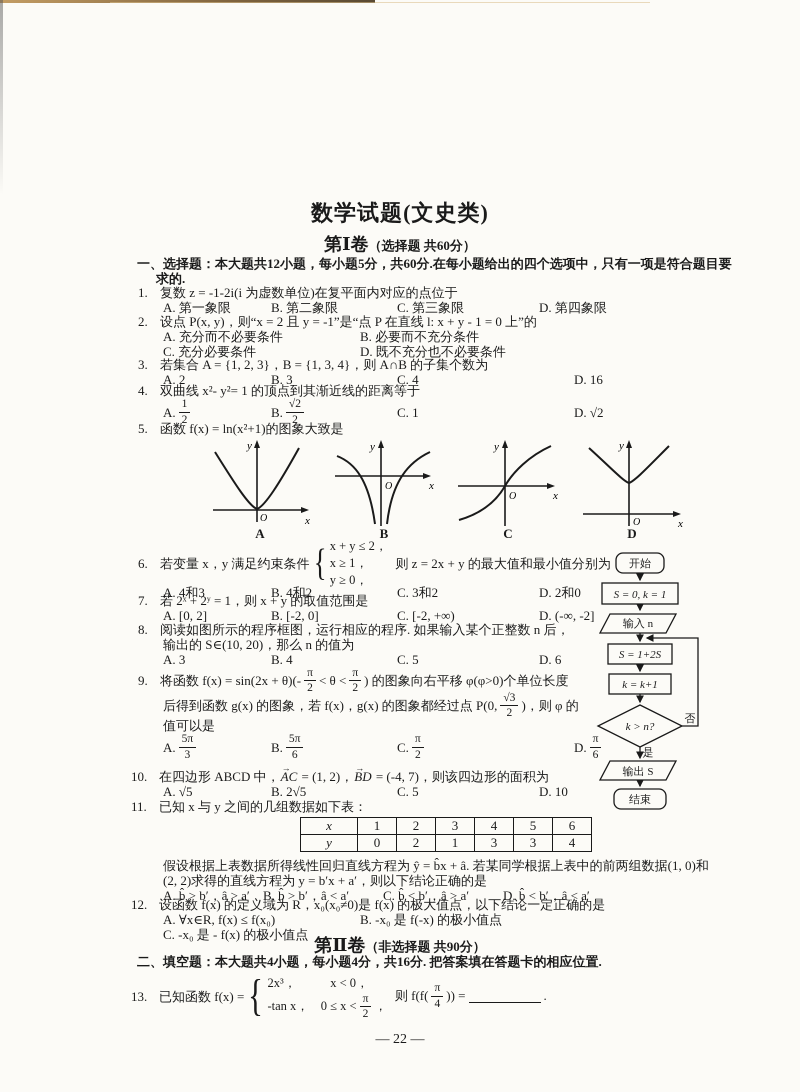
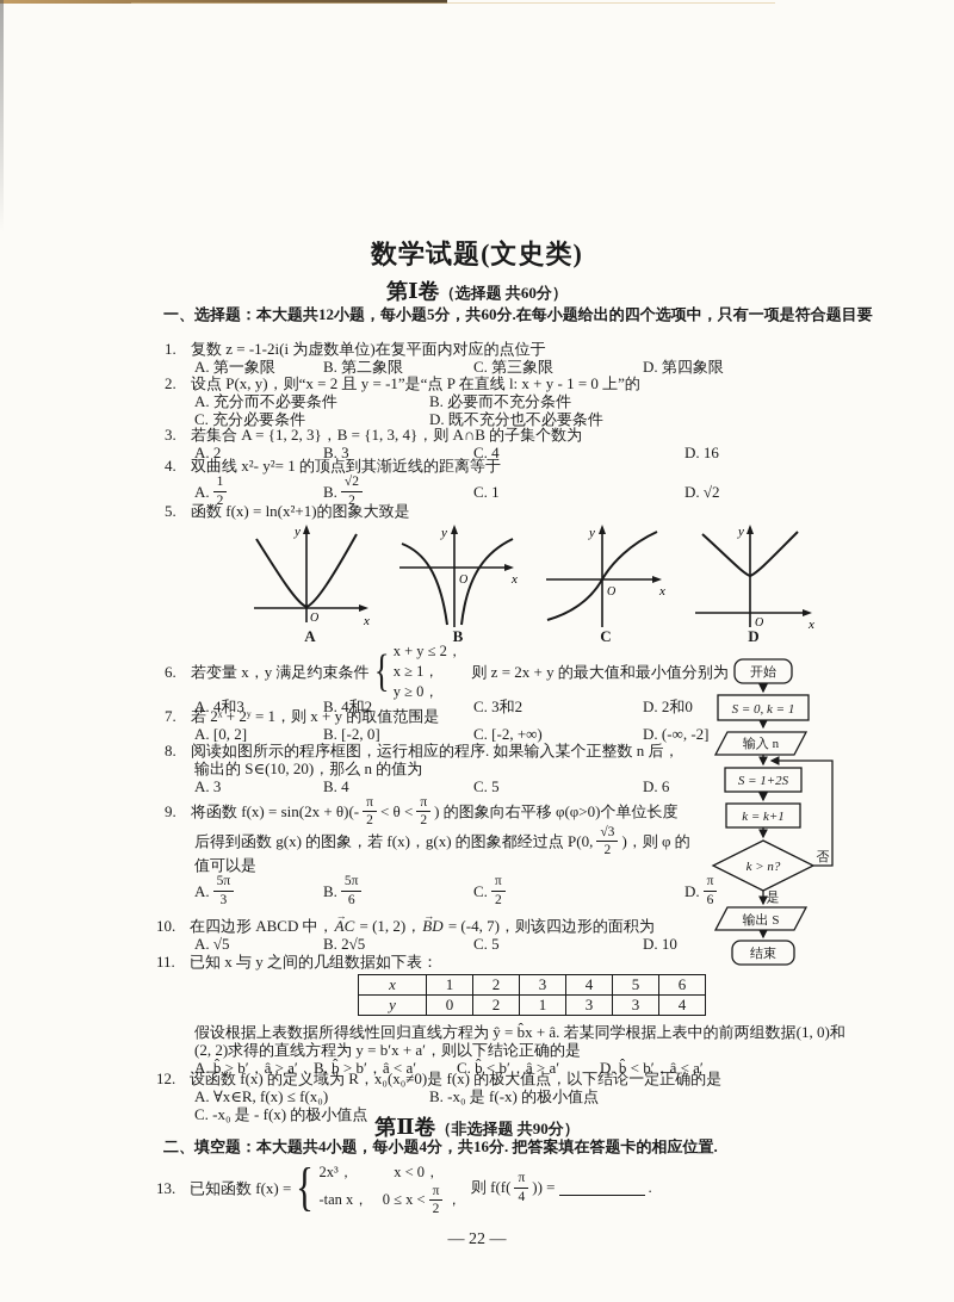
  数学试题(文史类)
  第Ⅰ卷（选择题 共60分）
  一、选择题：本大题共12小题，每小题5分，共60分.在每小题给出的四个选项中，只有一项是符合题目要
- 求的.
  1. 复数 z = -1-2i(i 为虚数单位)在复平面内对应的点位于
  A. 第一象限
  B. 第二象限
  C. 第三象限
  D. 第四象限
  2. 设点 P(x, y)，则“x = 2 且 y = -1”是“点 P 在直线 l: x + y - 1 = 0 上”的
  A. 充分而不必要条件
  B. 必要而不充分条件
  C. 充分必要条件
  D. 既不充分也不必要条件
  3. 若集合 A = {1, 2, 3}，B = {1, 3, 4}，则 A∩B 的子集个数为
  A. 2
  B. 3
  C. 4
  D. 16
  4. 双曲线 x²- y²= 1 的顶点到其渐近线的距离等于
  A.
  1
  2
  B.
  √2
  2
  C. 1
  D. √2
  5. 函数 f(x) = ln(x²+1)的图象大致是
  y
  x
  O
  A
  y
  x
  O
  B
  y
  x
  O
  C
  y
  x
  O
  D
  6. 若变量 x，y 满足约束条件
  {
  x + y ≤ 2，
  x ≥ 1，
  y ≥ 0，
  则 z = 2x + y 的最大值和最小值分别为
  A. 4和3
  B. 4和2
  C. 3和2
  D. 2和0
  7. 若 2ˣ + 2ʸ = 1，则 x + y 的取值范围是
  A. [0, 2]
  B. [-2, 0]
  C. [-2, +∞)
  D. (-∞, -2]
  8. 阅读如图所示的程序框图，运行相应的程序. 如果输入某个正整数 n 后，
  输出的 S∈(10, 20)，那么 n 的值为
  A. 3
  B. 4
  C. 5
  D. 6
  9.
  将函数 f(x) = sin(2x + θ)(-
  π
  2
  < θ <
  π
  2
  ) 的图象向右平移 φ(φ>0)个单位长度
  后得到函数 g(x) 的图象，若 f(x)，g(x) 的图象都经过点 P(0,
  √3
  2
  )，则 φ 的
  值可以是
  A.
  5π
  3
  B.
  5π
  6
  C.
  π
  2
  D.
  π
  6
  10. 在四边形 ABCD 中，AC = (1, 2)，BD = (-4, 7)，则该四边形的面积为
  A. √5
  B. 2√5
  C. 5
  D. 10
  11. 已知 x 与 y 之间的几组数据如下表：
  x	1	2	3	4	5	6
  y	0	2	1	3	3	4
  假设根据上表数据所得线性回归直线方程为 ŷ = b̂x + â. 若某同学根据上表中的前两组数据(1, 0)和
  (2, 2)求得的直线方程为 y = b′x + a′，则以下结论正确的是
  A. b̂ > b′，â > a′
  B. b̂ > b′，â < a′
  C. b̂ < b′，â > a′
  D. b̂ < b′，â < a′
  12. 设函数 f(x) 的定义域为 R，x₀(x₀≠0)是 f(x) 的极大值点，以下结论一定正确的是
  A. ∀x∈R, f(x) ≤ f(x₀)
  B. -x₀ 是 f(-x) 的极小值点
  C. -x₀ 是 - f(x) 的极小值点
  第Ⅱ卷（非选择题 共90分）
  二、填空题：本大题共4小题，每小题4分，共16分. 把答案填在答题卡的相应位置.
  13. 已知函数 f(x) =
  {
  2x³，
  x < 0，
  -tan x，
  0 ≤ x <
  π
  2
  ，
  则 f(f(
  π
  4
  )) =
  .
  开始
  S = 0, k = 1
  输入 n
  S = 1+2S
  k = k+1
  k > n?
  否
  是
  输出 S
  结束
  — 22 —
